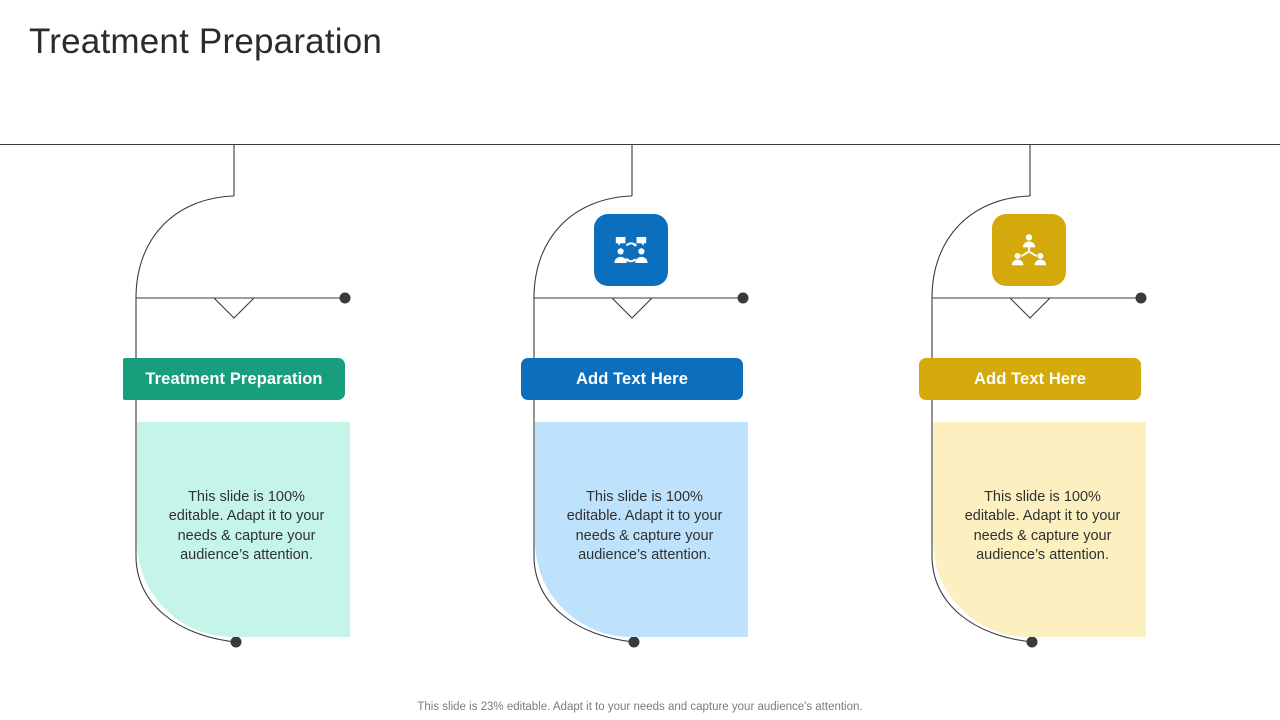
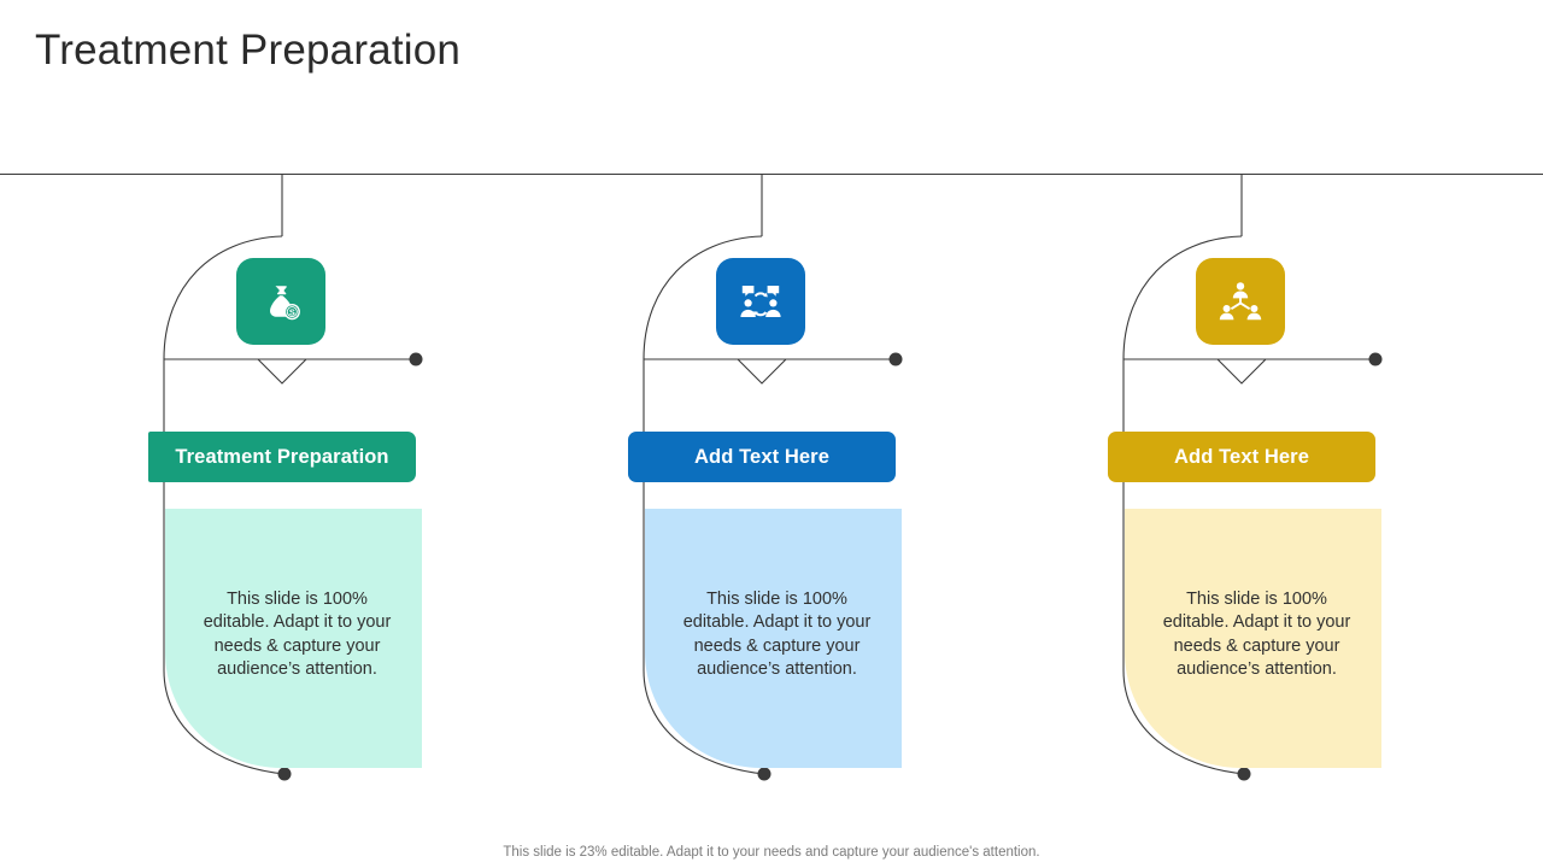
  Treatment Preparation
+ S
  Treatment Preparation
  This slide is 100% editable. Adapt it to your needs & capture your audience’s attention.
  Add Text Here
  This slide is 100% editable. Adapt it to your needs & capture your audience’s attention.
  Add Text Here
  This slide is 100% editable. Adapt it to your needs & capture your audience’s attention.
  This slide is 23% editable. Adapt it to your needs and capture your audience's attention.
